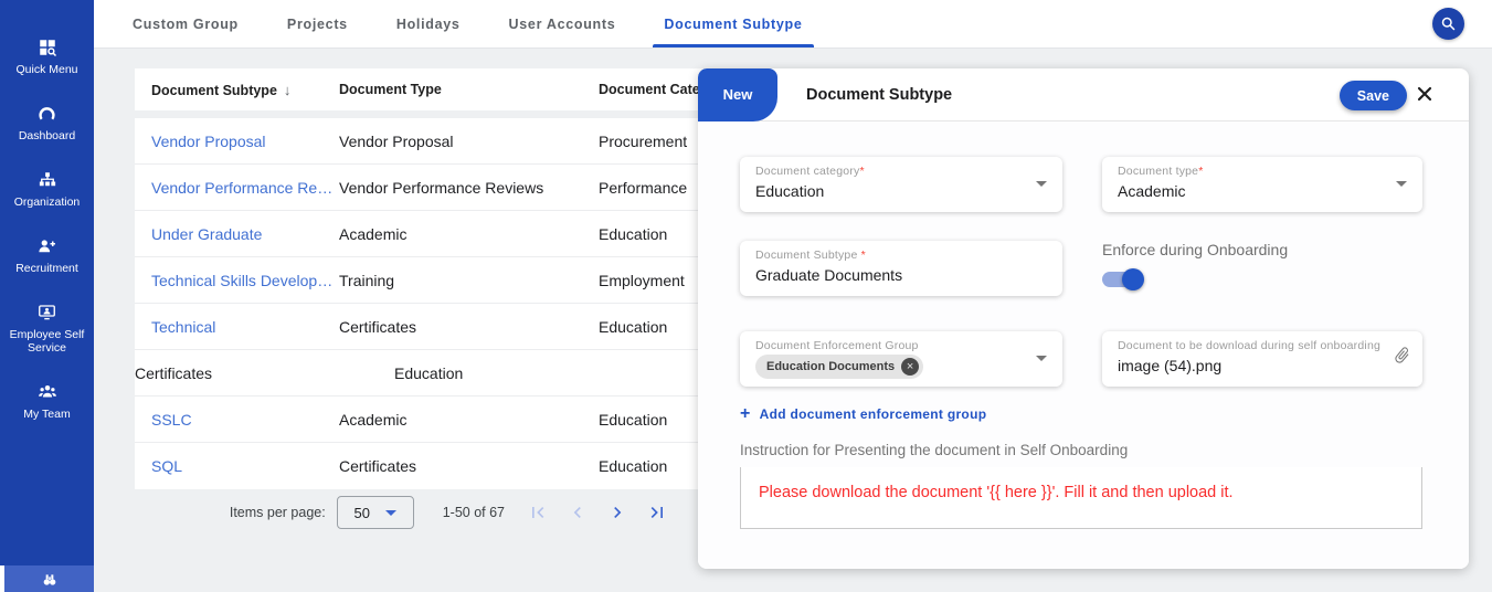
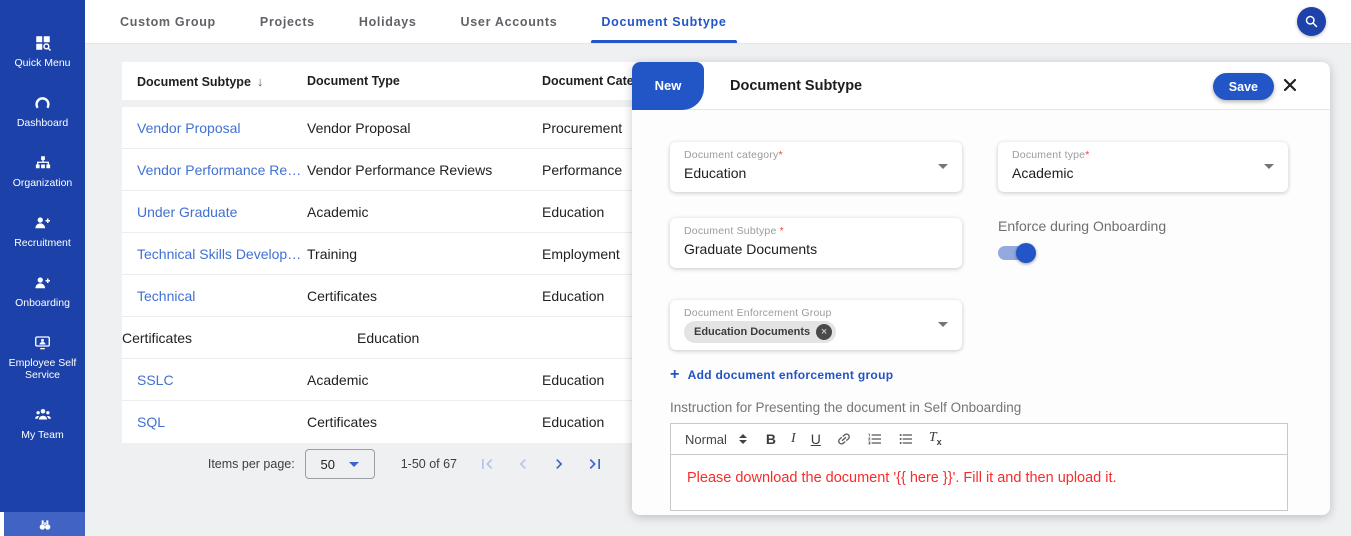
  Quick Menu
  Dashboard
  Organization
  Recruitment
+ Onboarding
  Employee Self Service
  My Team
  Custom Group
  Projects
  Holidays
  User Accounts
  Document Subtype
  Document Subtype ↓
  Document Type
  Document Cate
  Vendor Proposal
  Vendor Proposal
  Procurement
  Vendor Performance Revi..
  Vendor Performance Reviews
  Performance
  Under Graduate
  Academic
  Education
  Technical Skills Developm..
  Training
  Employment
  Technical
  Certificates
  Education
  Certificates
  Education
  SSLC
  Academic
  Education
  SQL
  Certificates
  Education
  Items per page:
  50
  1-50 of 67
  New
  Document Subtype
  Save
  Document category*
  Education
  Document type*
  Academic
  Document Subtype *
  Graduate Documents
  Enforce during Onboarding
  Document Enforcement Group
  Education Documents
  ×
- Document to be download during self onboarding
- image (54).png
  +
  Add document enforcement group
  Instruction for Presenting the document in Self Onboarding
+ Normal
+ B
+ I
+ U
+ Tx
  Please download the document '{{ here }}'. Fill it and then upload it.
